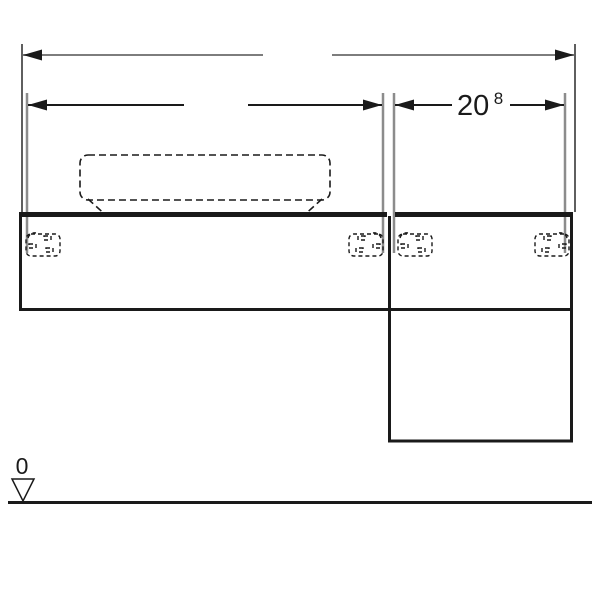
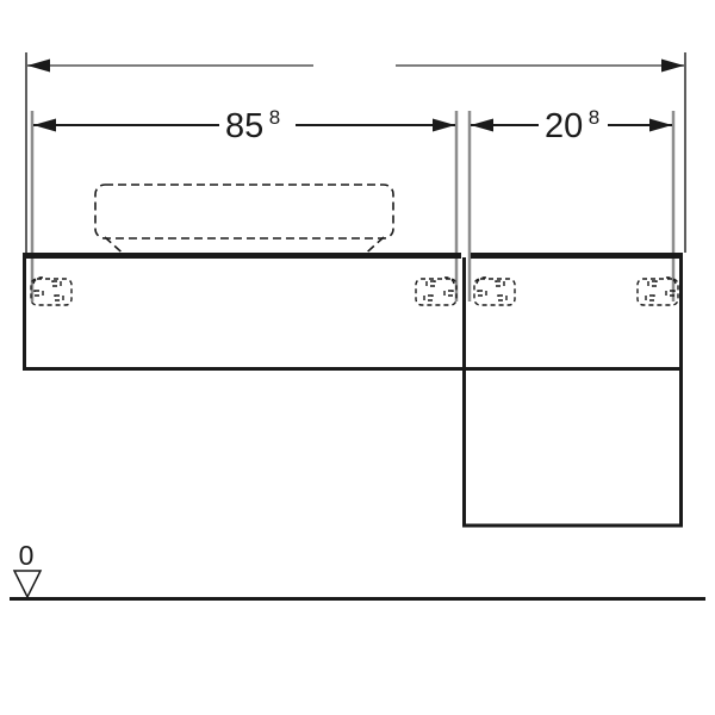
+ 85 8
  20 8
  0
